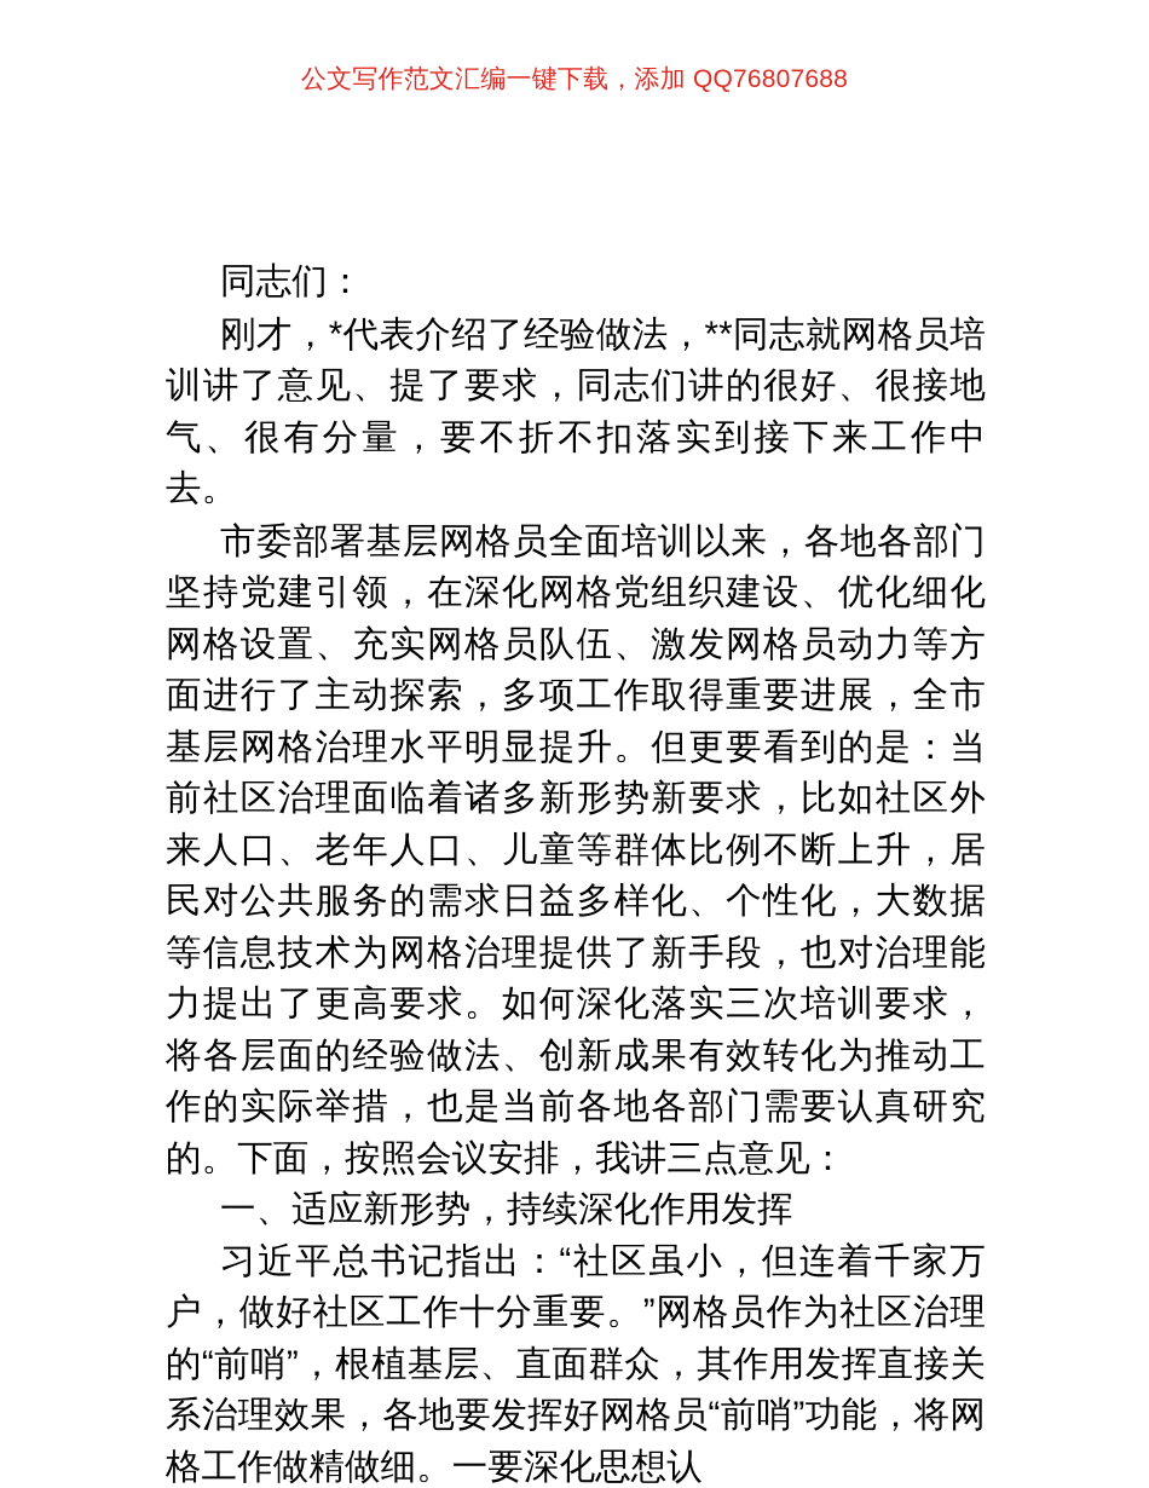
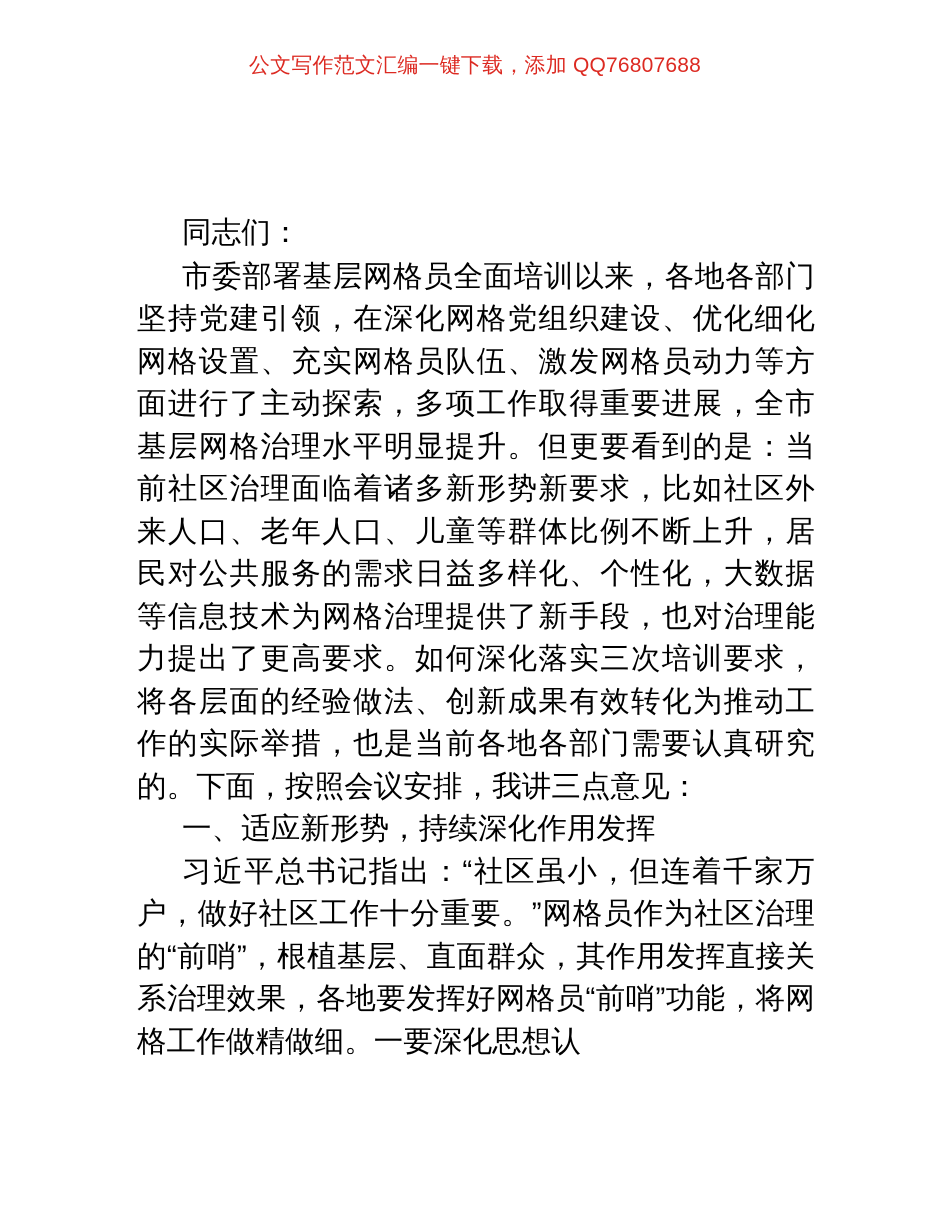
  公文写作范文汇编一键下载，添加 QQ76807688
  同志们：
- 刚才，*代表介绍了经验做法，**同志就网格员培训讲了意见、提了要求，同志们讲的很好、很接地气、很有分量，要不折不扣落实到接下来工作中去。
  市委部署基层网格员全面培训以来，各地各部门坚持党建引领，在深化网格党组织建设、优化细化网格设置、充实网格员队伍、激发网格员动力等方面进行了主动探索，多项工作取得重要进展，全市基层网格治理水平明显提升。但更要看到的是：当前社区治理面临着诸多新形势新要求，比如社区外来人口、老年人口、儿童等群体比例不断上升，居民对公共服务的需求日益多样化、个性化，大数据等信息技术为网格治理提供了新手段，也对治理能力提出了更高要求。如何深化落实三次培训要求，将各层面的经验做法、创新成果有效转化为推动工作的实际举措，也是当前各地各部门需要认真研究的。下面，按照会议安排，我讲三点意见：
  一、适应新形势，持续深化作用发挥
  习近平总书记指出：“社区虽小，但连着千家万户，做好社区工作十分重要。”网格员作为社区治理的“前哨”，根植基层、直面群众，其作用发挥直接关系治理效果，各地要发挥好网格员“前哨”功能，将网格工作做精做细。一要深化思想认
